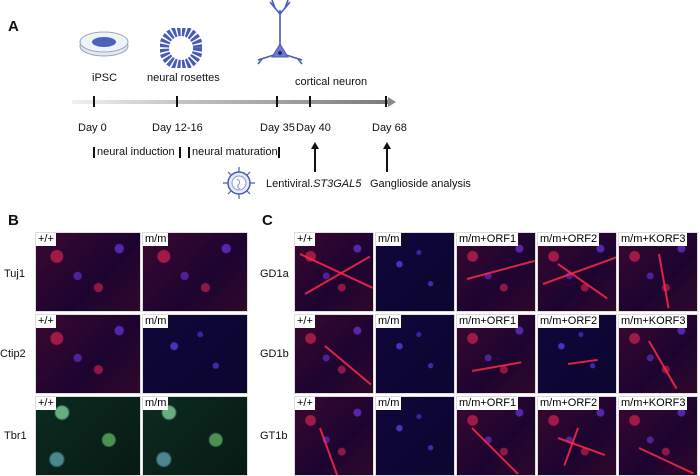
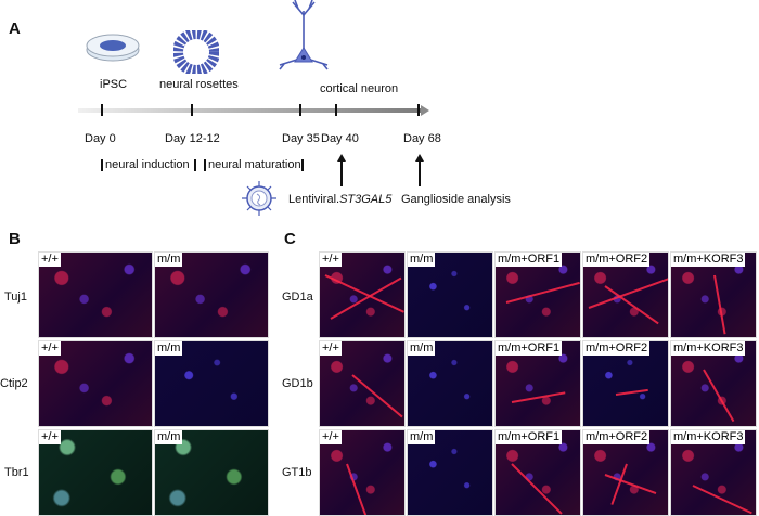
  A
  iPSC
  neural rosettes
  cortical neuron
  Day 0
- Day 12-16
+ Day 12-12
  Day 35
  Day 40
  Day 68
  neural induction
  neural maturation
  Lentiviral.ST3GAL5
  Ganglioside analysis
  B
  Tuj1
  Ctip2
  Tbr1
  +/+
  m/m
  +/+
  m/m
  +/+
  m/m
  C
  GD1a
  GD1b
  GT1b
  +/+
  m/m
  m/m+ORF1
  m/m+ORF2
  m/m+KORF3
  +/+
  m/m
  m/m+ORF1
  m/m+ORF2
  m/m+KORF3
  +/+
  m/m
  m/m+ORF1
  m/m+ORF2
  m/m+KORF3
